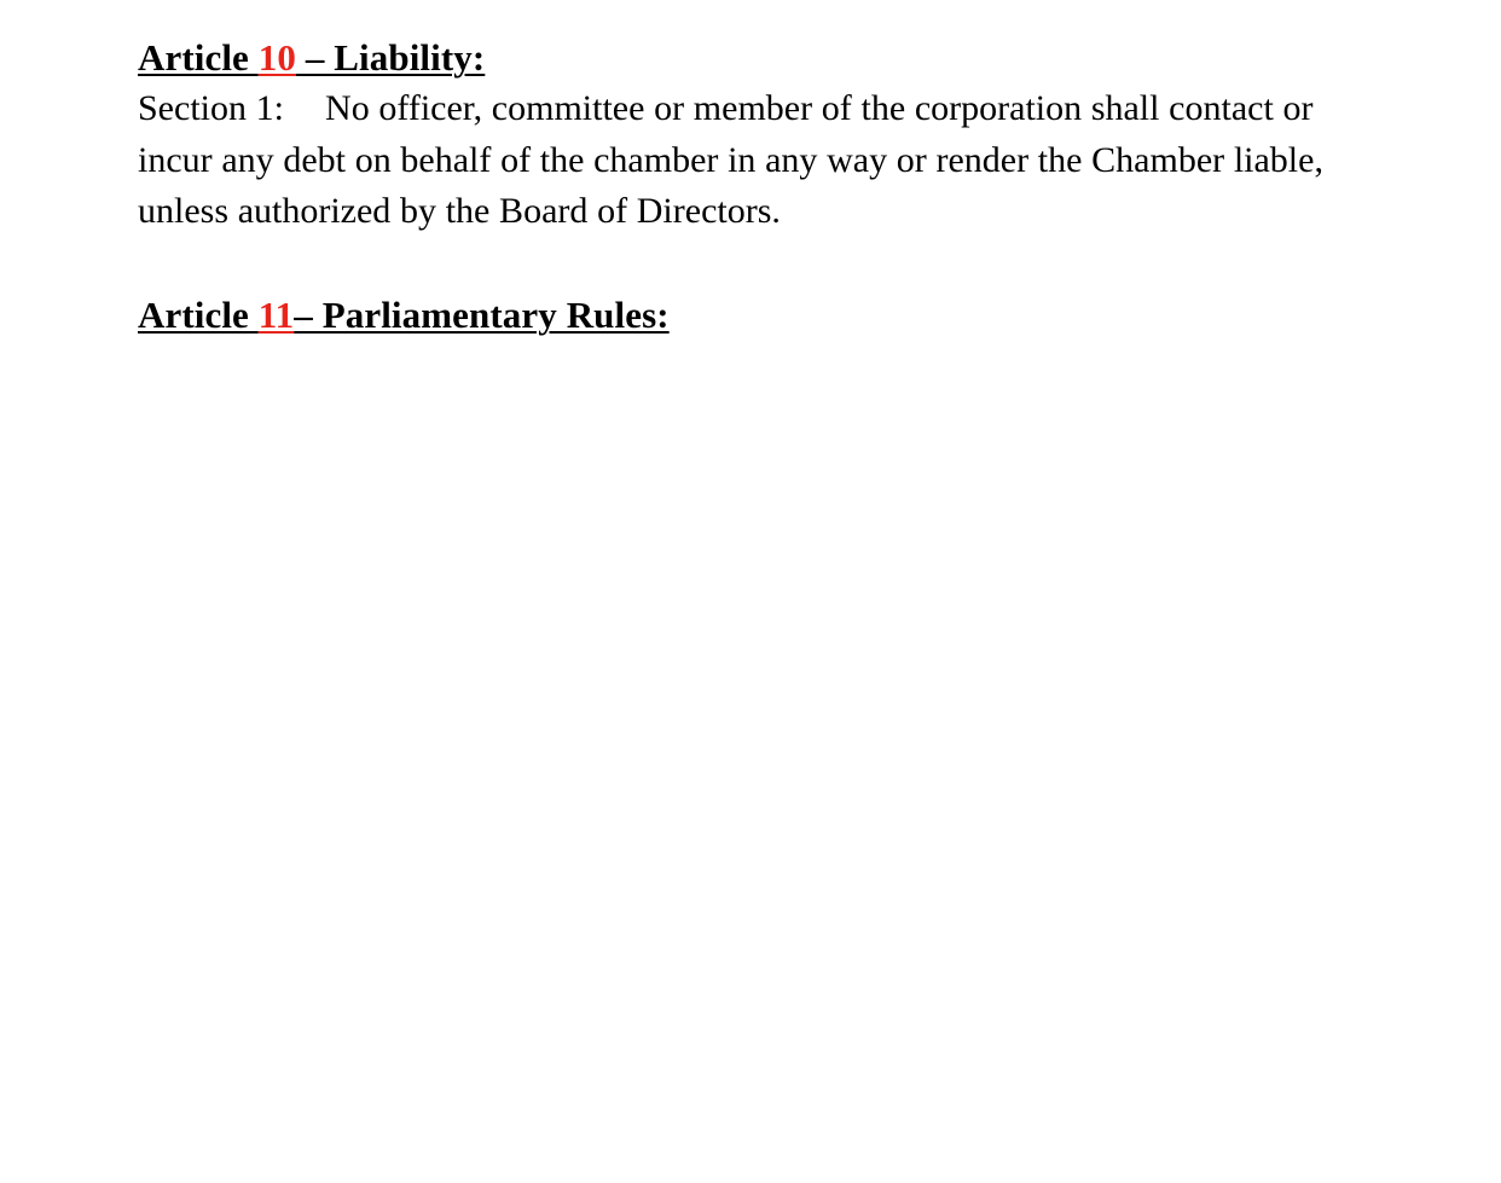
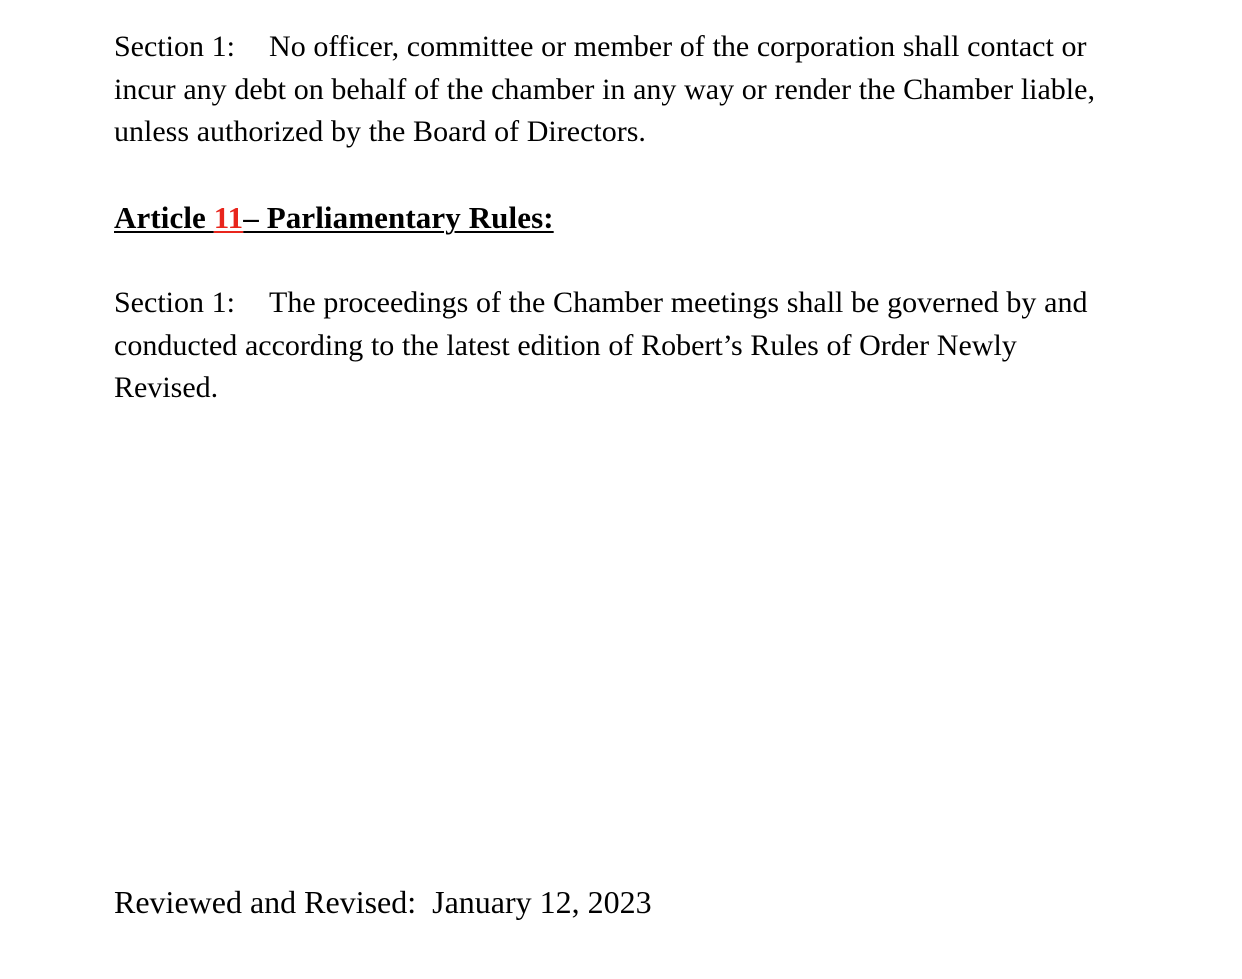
- Article 10 – Liability:
  Section 1: No officer, committee or member of the corporation shall contact or incur any debt on behalf of the chamber in any way or render the Chamber liable, unless authorized by the Board of Directors.
  Article 11– Parliamentary Rules:
+ Section 1: The proceedings of the Chamber meetings shall be governed by and conducted according to the latest edition of Robert’s Rules of Order Newly Revised.
+ Reviewed and Revised: January 12, 2023
